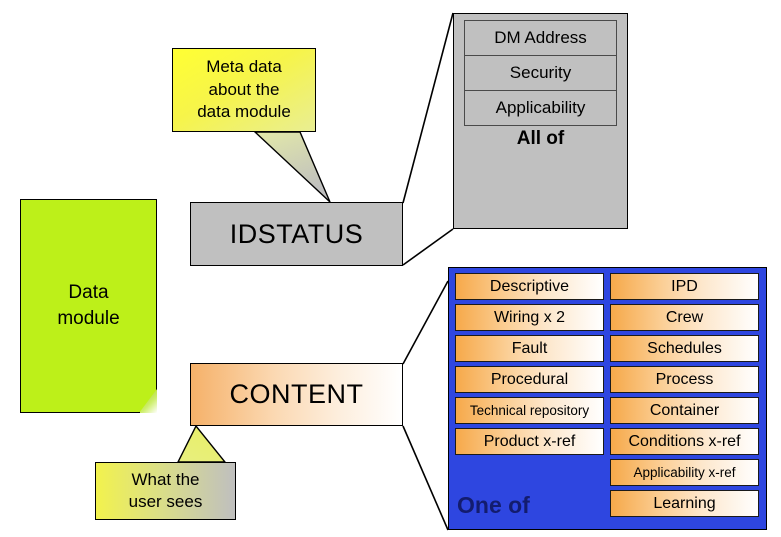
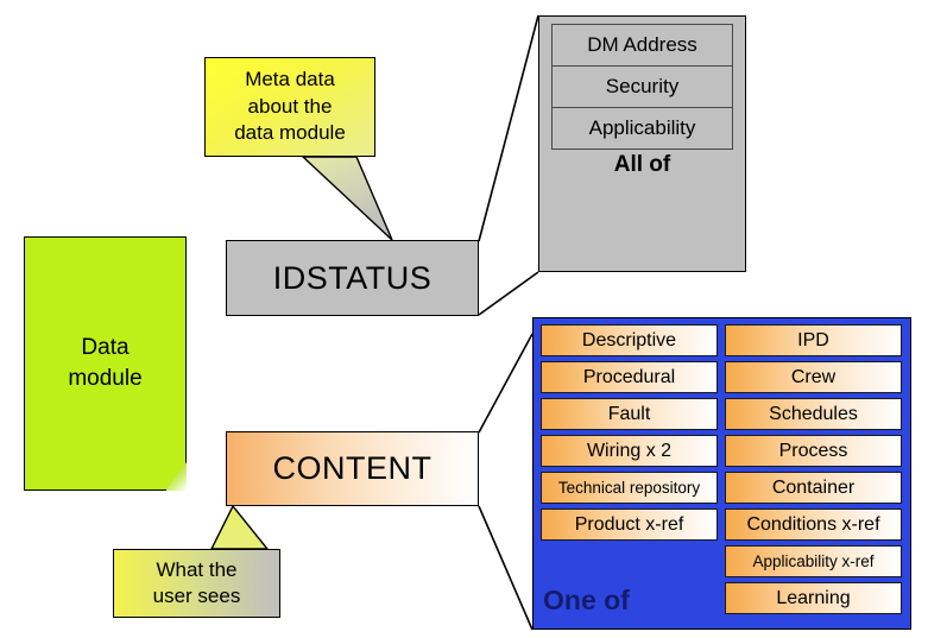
  Data
  module
  IDSTATUS
  CONTENT
  Meta data
  about the
  data module
  What the
  user sees
  DM Address
  Security
  Applicability
  All of
  Descriptive
- Wiring x 2
+ Procedural
  Fault
- Procedural
+ Wiring x 2
  Technical repository
  Product x-ref
  IPD
  Crew
  Schedules
  Process
  Container
  Conditions x-ref
  Applicability x-ref
  Learning
  One of
